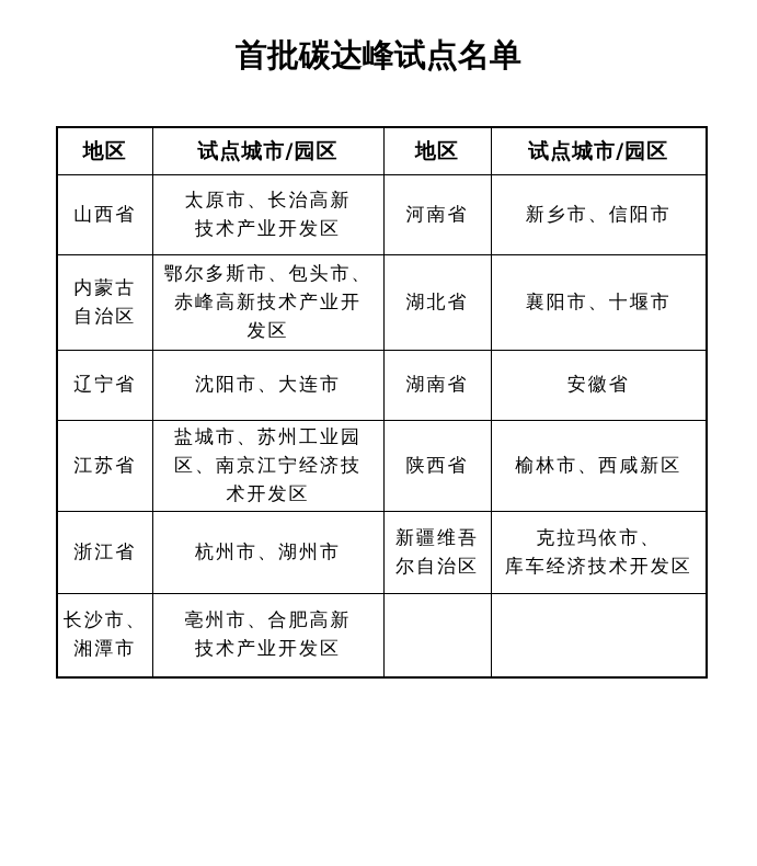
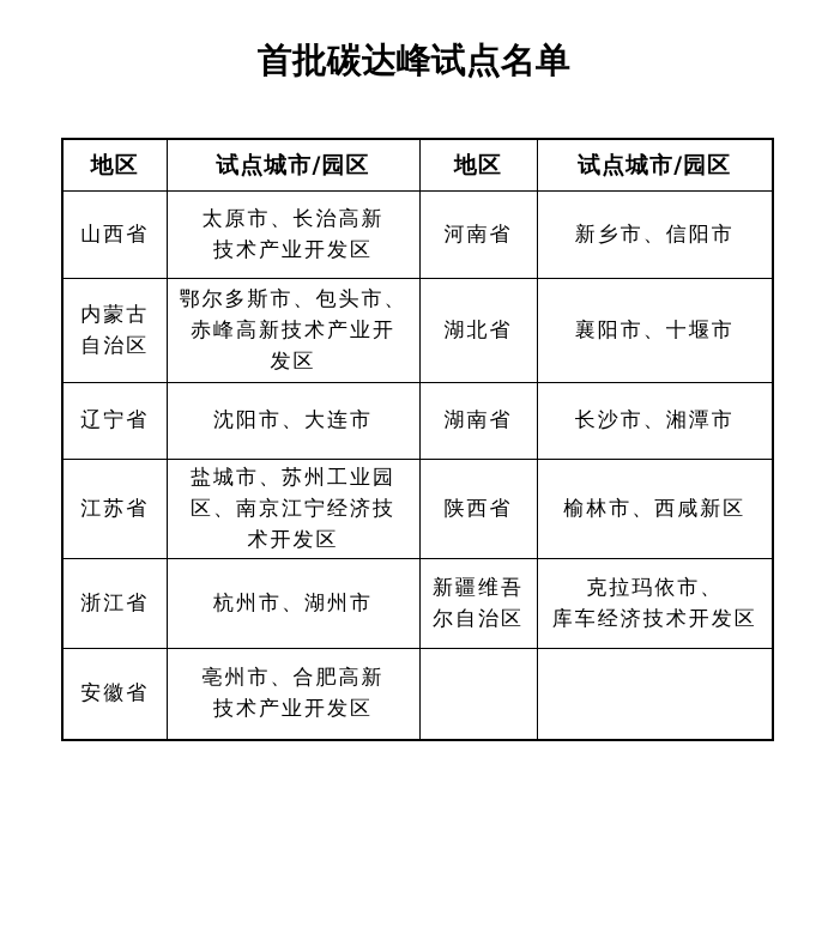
  首批碳达峰试点名单
  地区	试点城市/园区	地区	试点城市/园区
  山西省	太原市、长治高新 技术产业开发区	河南省	新乡市、信阳市
  内蒙古 自治区	鄂尔多斯市、包头市、 赤峰高新技术产业开 发区	湖北省	襄阳市、十堰市
- 辽宁省	沈阳市、大连市	湖南省	安徽省
+ 辽宁省	沈阳市、大连市	湖南省	长沙市、湘潭市
  江苏省	盐城市、苏州工业园 区、南京江宁经济技 术开发区	陕西省	榆林市、西咸新区
  浙江省	杭州市、湖州市	新疆维吾 尔自治区	克拉玛依市、 库车经济技术开发区
- 长沙市、湘潭市	亳州市、合肥高新 技术产业开发区
+ 安徽省	亳州市、合肥高新 技术产业开发区
